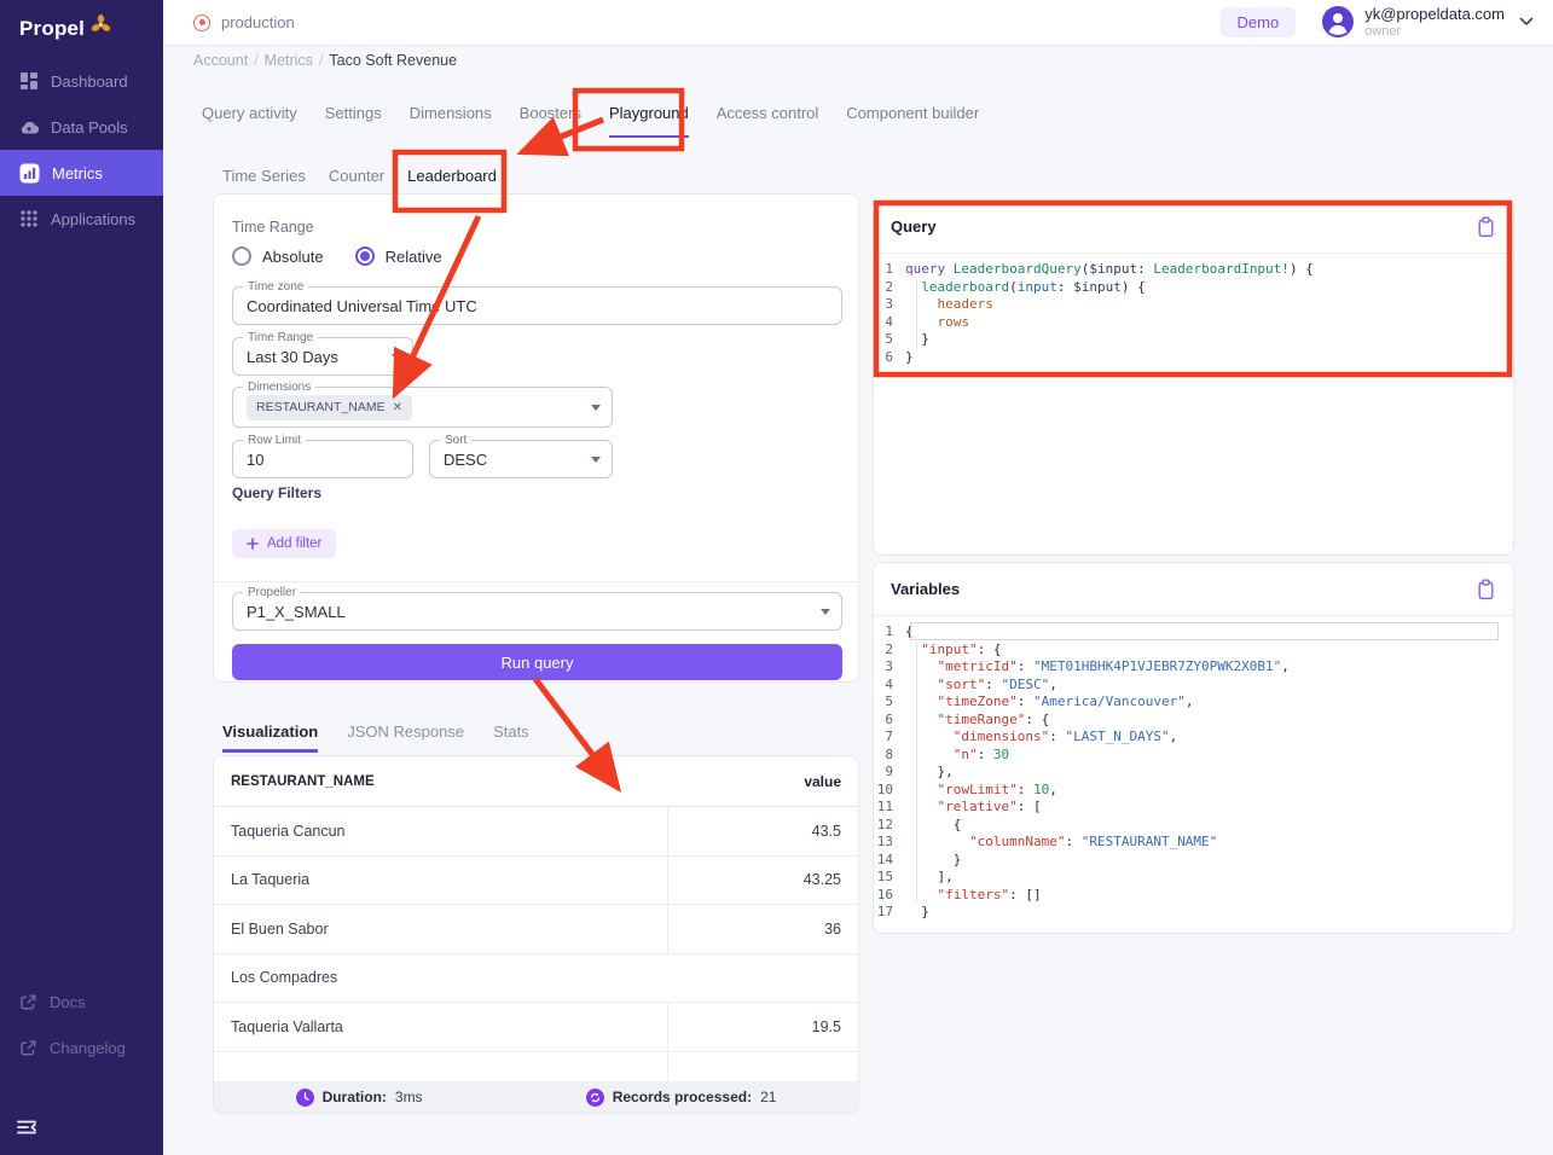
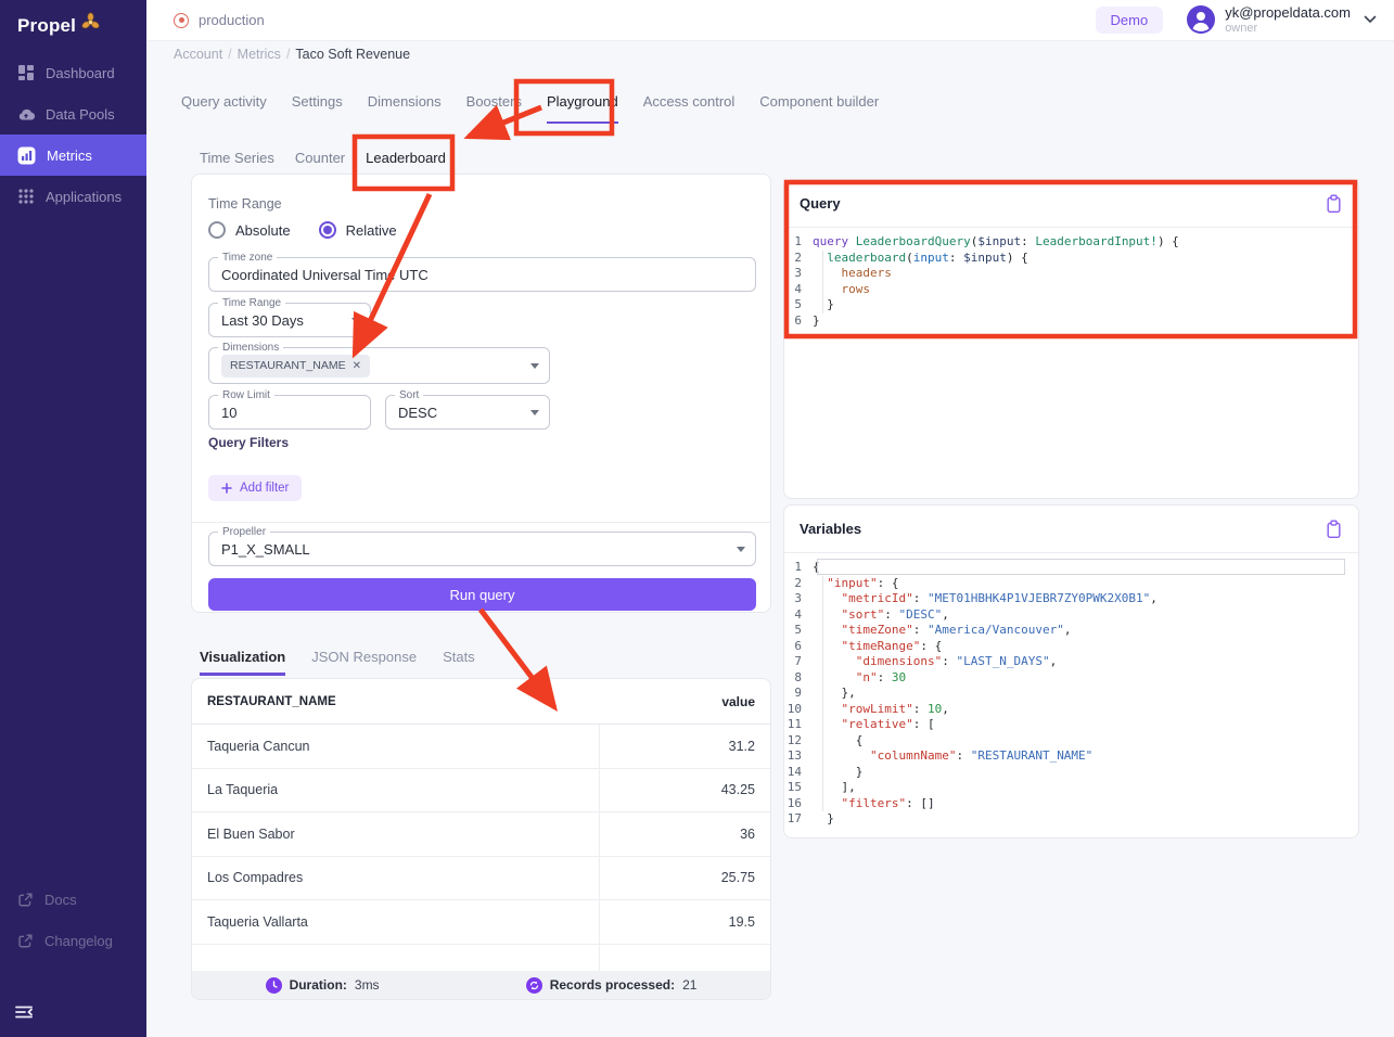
  Propel
  Dashboard
  Data Pools
  Metrics
  Applications
  Docs
  Changelog
  production
  Demo
  yk@propeldata.com
  owner
  Account / Metrics / Taco Soft Revenue
  Query activity
  Settings
  Dimensions
  Booster
  Playgroun
  Access control
  Component builder
  Time Series
  Counter
  Leaderboard
  Time Range
  Absolute
  Relative
  Time zone
  Coordinated Universal Tim UTC
  Time Range
  Last 30 Days
  Dimensions
  RESTAURANT_NAME
  ✕
  Row Limit
  10
  Sort
  DESC
  Query Filters
  Add filter
  Propeller
  P1_X_SMALL
  Run query
  Visualization
  JSON Response
  Stats
  RESTAURANT_NAME
  value
  Taqueria Cancun
- 43.5
+ 31.2
  La Taqueria
  43.25
  El Buen Sabor
  36
  Los Compadres
+ 25.75
  Taqueria Vallarta
  19.5
  Duration:
  3ms
  Records processed:
  21
  Query
  1
  query LeaderboardQuery($input: LeaderboardInput!) {
  2
  leaderboard(input: $input) {
  3
  headers
  4
  rows
  5
  }
  6
  }
  Variables
  1
  {
  2
  "input": {
  3
  "metricId": "MET01HBHK4P1VJEBR7ZY0PWK2X0B1",
  4
  "sort": "DESC",
  5
  "timeZone": "America/Vancouver",
  6
  "timeRange": {
  7
  "dimensions": "LAST_N_DAYS",
  8
  "n": 30
  9
  },
  10
  "rowLimit": 10,
  11
  "relative": [
  12
  {
  13
  "columnName": "RESTAURANT_NAME"
  14
  }
  15
  ],
  16
  "filters": []
  17
  }
